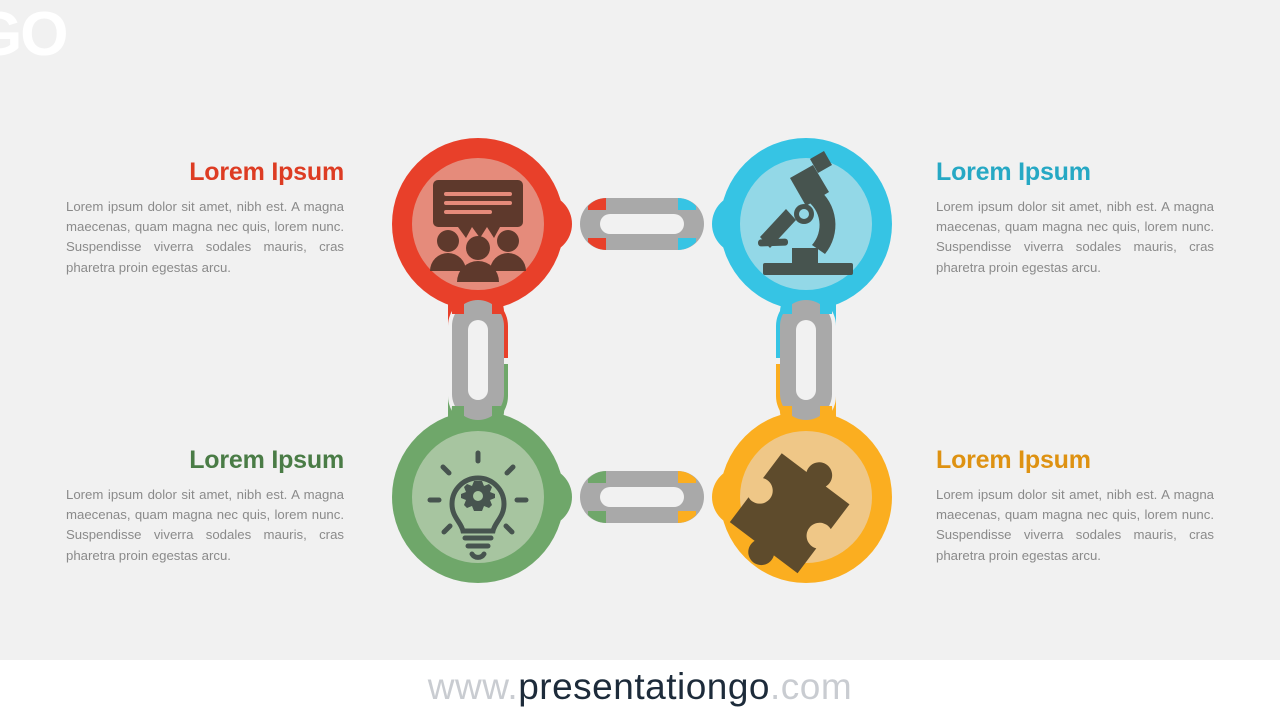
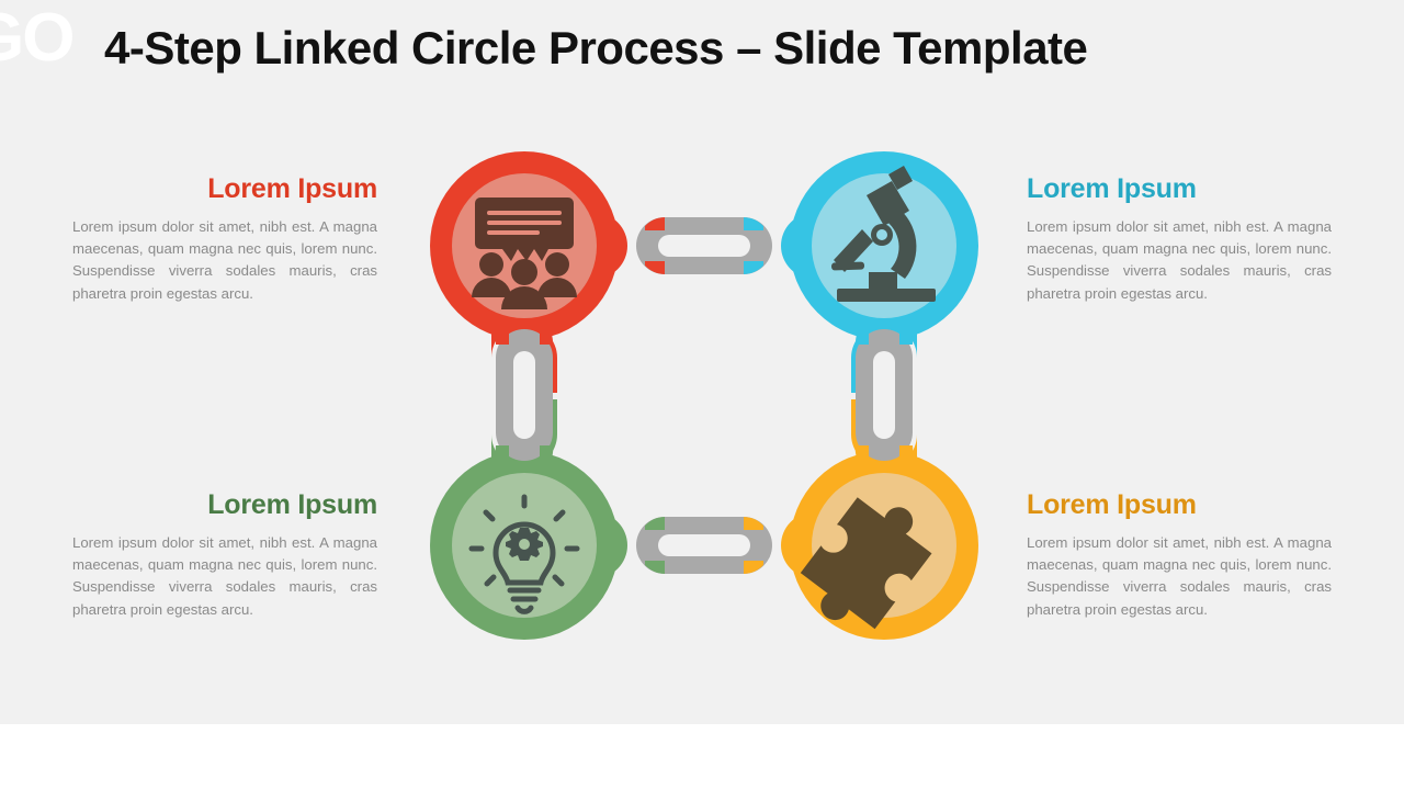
+ 4-Step Linked Circle Process – Slide Template
  Lorem Ipsum
  Lorem ipsum dolor sit amet, nibh est. A magna maecenas, quam magna nec quis, lorem nunc. Suspendisse viverra sodales mauris, cras pharetra proin egestas arcu.
  Lorem Ipsum
  Lorem ipsum dolor sit amet, nibh est. A magna maecenas, quam magna nec quis, lorem nunc. Suspendisse viverra sodales mauris, cras pharetra proin egestas arcu.
  Lorem Ipsum
  Lorem ipsum dolor sit amet, nibh est. A magna maecenas, quam magna nec quis, lorem nunc. Suspendisse viverra sodales mauris, cras pharetra proin egestas arcu.
  Lorem Ipsum
  Lorem ipsum dolor sit amet, nibh est. A magna maecenas, quam magna nec quis, lorem nunc. Suspendisse viverra sodales mauris, cras pharetra proin egestas arcu.
- www.presentationgo.com
